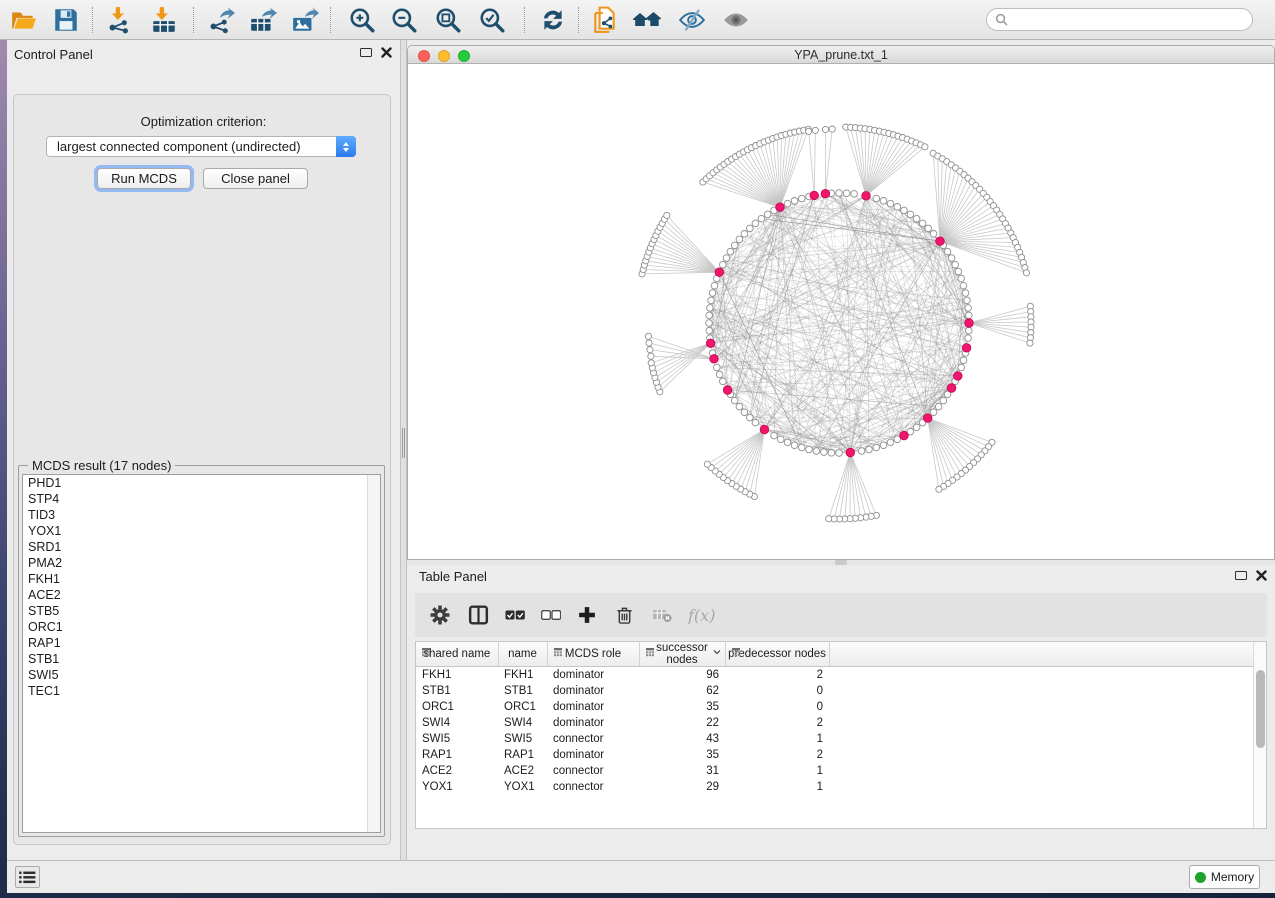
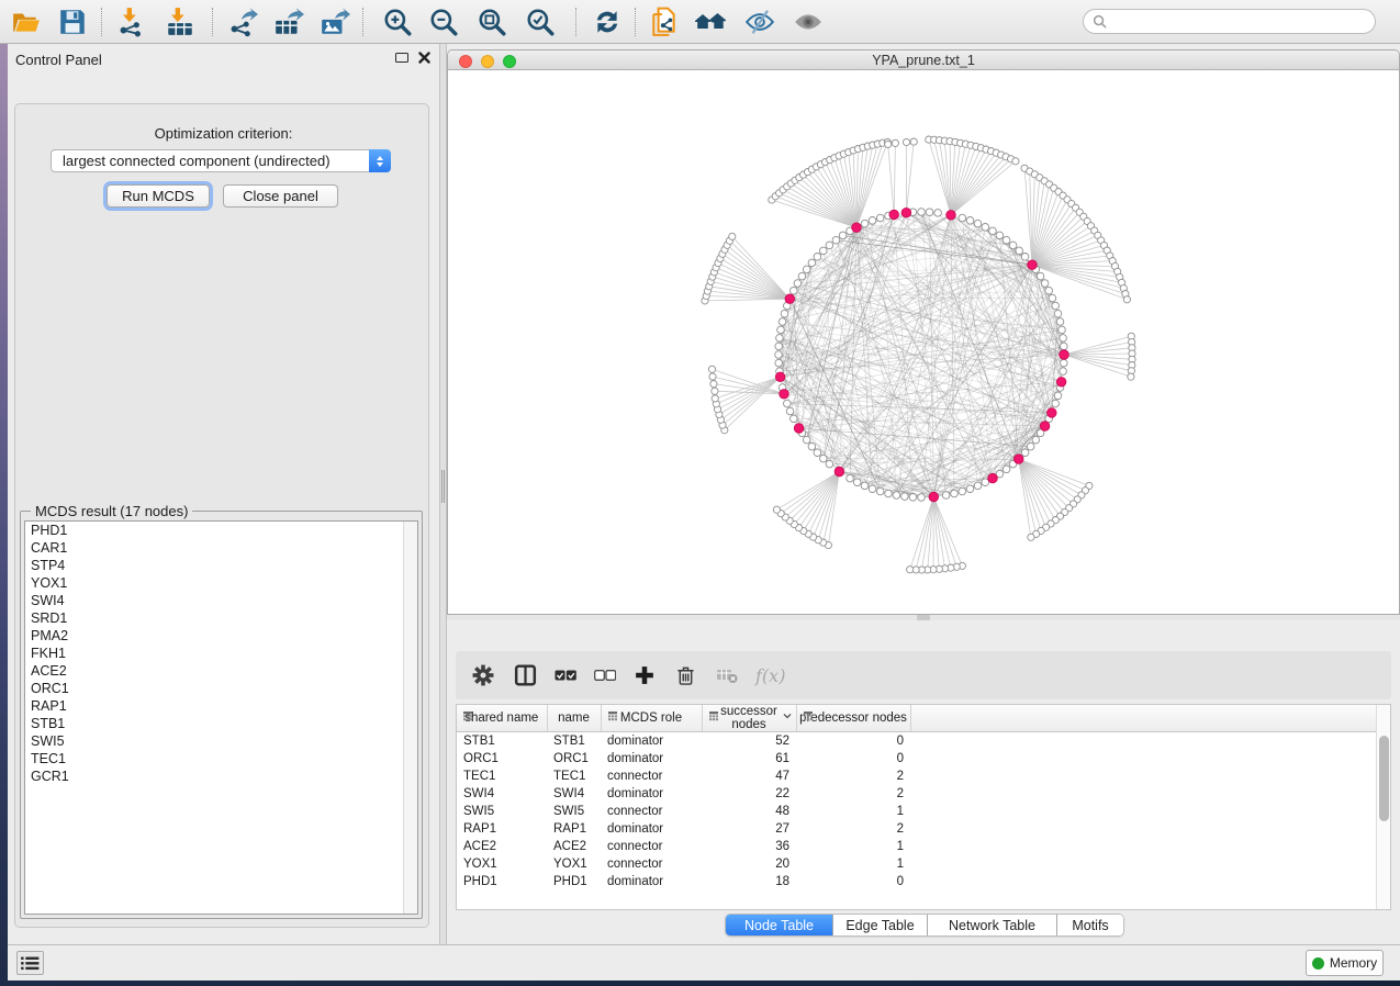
  Control Panel
  Optimization criterion:
  largest connected component (undirected)
  Run MCDS
  Close panel
  MCDS result (17 nodes)
  PHD1
+ CAR1
  STP4
- TID3
  YOX1
+ SWI4
  SRD1
  PMA2
  FKH1
  ACE2
- STB5
  ORC1
  RAP1
  STB1
  SWI5
  TEC1
+ GCR1
  YPA_prune.txt_1
- Table Panel
  f(x)
  shared name	name	MCDS role	successor nodes	predecessor nodes
- FKH1	FKH1	dominator	96	2
- STB1	STB1	dominator	62	0
+ STB1	STB1	dominator	52	0
- ORC1	ORC1	dominator	35	0
+ ORC1	ORC1	dominator	61	0
+ TEC1	TEC1	connector	47	2
  SWI4	SWI4	dominator	22	2
- SWI5	SWI5	connector	43	1
+ SWI5	SWI5	connector	48	1
- RAP1	RAP1	dominator	35	2
+ RAP1	RAP1	dominator	27	2
- ACE2	ACE2	connector	31	1
+ ACE2	ACE2	connector	36	1
- YOX1	YOX1	connector	29	1
+ YOX1	YOX1	connector	20	1
+ PHD1	PHD1	dominator	18	0
+ Node Table
+ Edge Table
+ Network Table
+ Motifs
  Memory
